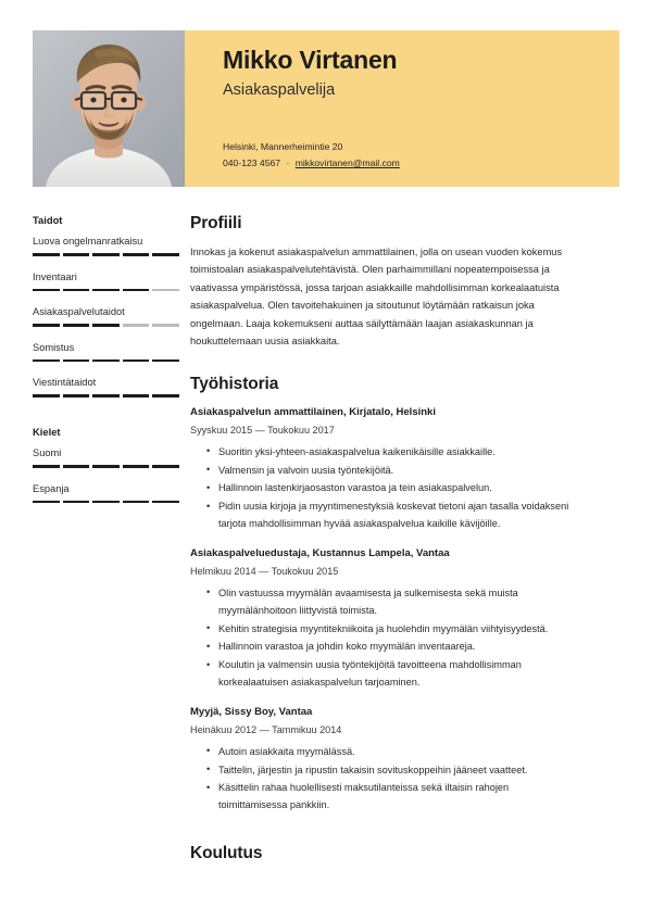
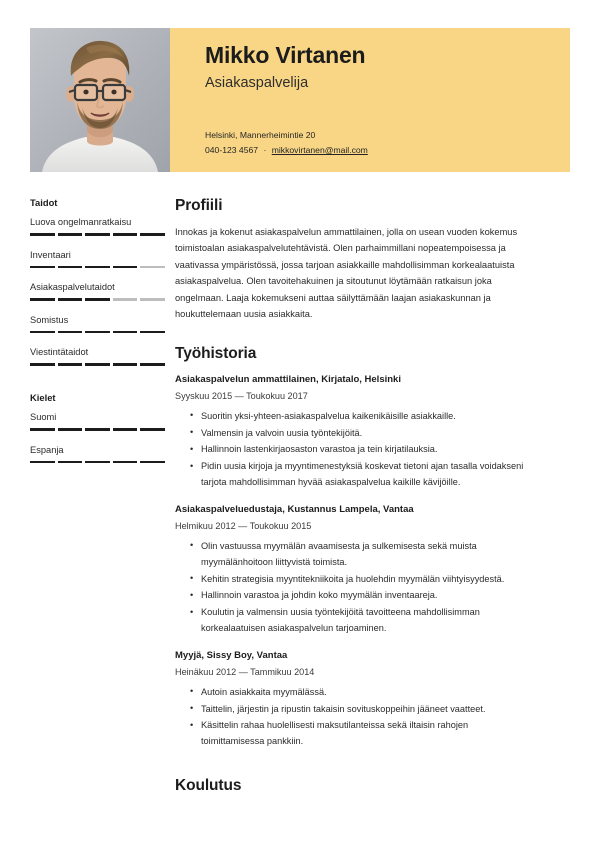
  Mikko Virtanen
  Asiakaspalvelija
  Helsinki, Mannerheimintie 20
  040-123 4567 · mikkovirtanen@mail.com
  Taidot
  Luova ongelmanratkaisu
  Inventaari
  Asiakaspalvelutaidot
  Somistus
  Viestintätaidot
  Kielet
  Suomi
  Espanja
  Profiili
  Innokas ja kokenut asiakaspalvelun ammattilainen, jolla on usean vuoden kokemus toimistoalan asiakaspalvelutehtävistä. Olen parhaimmillani nopeatempoisessa ja vaativassa ympäristössä, jossa tarjoan asiakkaille mahdollisimman korkealaatuista asiakaspalvelua. Olen tavoitehakuinen ja sitoutunut löytämään ratkaisun joka ongelmaan. Laaja kokemukseni auttaa säilyttämään laajan asiakaskunnan ja houkuttelemaan uusia asiakkaita.
  Työhistoria
  Asiakaspalvelun ammattilainen, Kirjatalo, Helsinki
  Syyskuu 2015 — Toukokuu 2017
  Suoritin yksi-yhteen-asiakaspalvelua kaikenikäisille asiakkaille.
  Valmensin ja valvoin uusia työntekijöitä.
- Hallinnoin lastenkirjaosaston varastoa ja tein asiakaspalvelun.
+ Hallinnoin lastenkirjaosaston varastoa ja tein kirjatilauksia.
  Pidin uusia kirjoja ja myyntimenestyksiä koskevat tietoni ajan tasalla voidakseni tarjota mahdollisimman hyvää asiakaspalvelua kaikille kävijöille.
  Asiakaspalveluedustaja, Kustannus Lampela, Vantaa
- Helmikuu 2014 — Toukokuu 2015
+ Helmikuu 2012 — Toukokuu 2015
  Olin vastuussa myymälän avaamisesta ja sulkemisesta sekä muista myymälänhoitoon liittyvistä toimista.
  Kehitin strategisia myyntitekniikoita ja huolehdin myymälän viihtyisyydestä.
  Hallinnoin varastoa ja johdin koko myymälän inventaareja.
  Koulutin ja valmensin uusia työntekijöitä tavoitteena mahdollisimman korkealaatuisen asiakaspalvelun tarjoaminen.
  Myyjä, Sissy Boy, Vantaa
  Heinäkuu 2012 — Tammikuu 2014
  Autoin asiakkaita myymälässä.
  Taittelin, järjestin ja ripustin takaisin sovituskoppeihin jääneet vaatteet.
  Käsittelin rahaa huolellisesti maksutilanteissa sekä iltaisin rahojen toimittamisessa pankkiin.
  Koulutus
